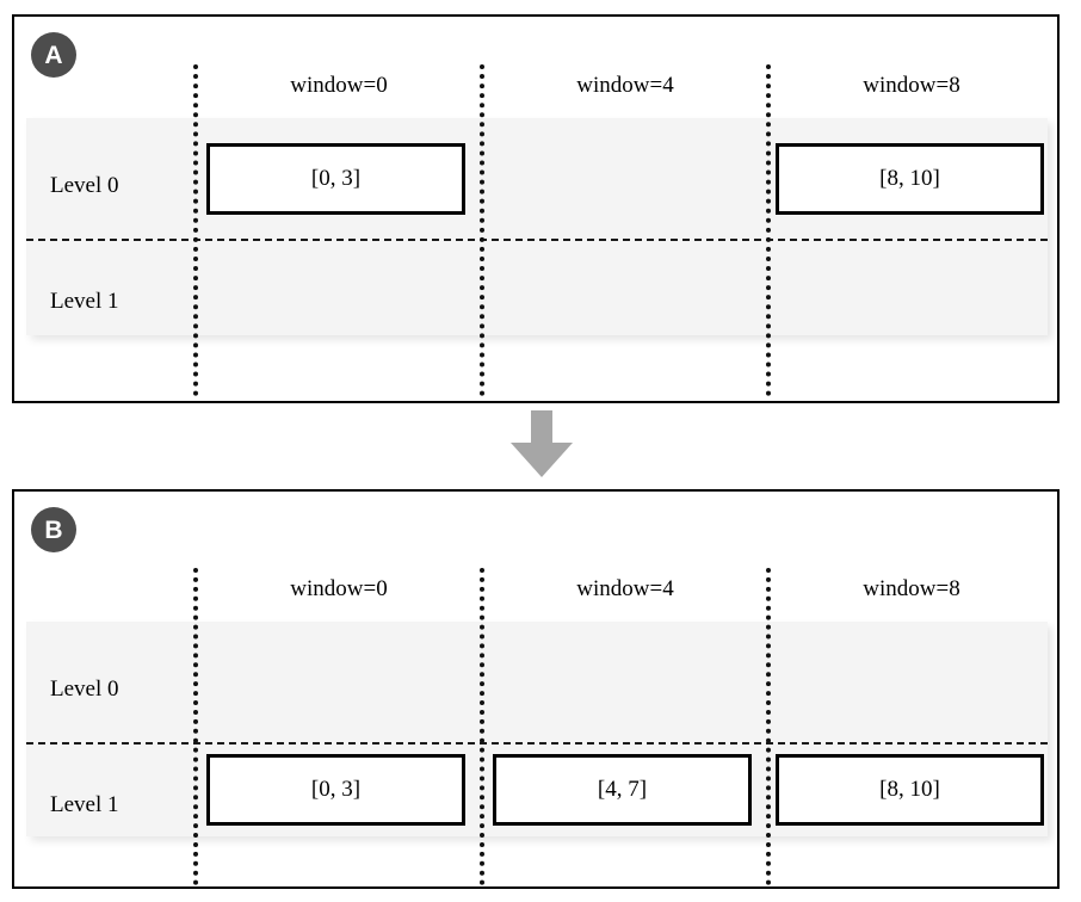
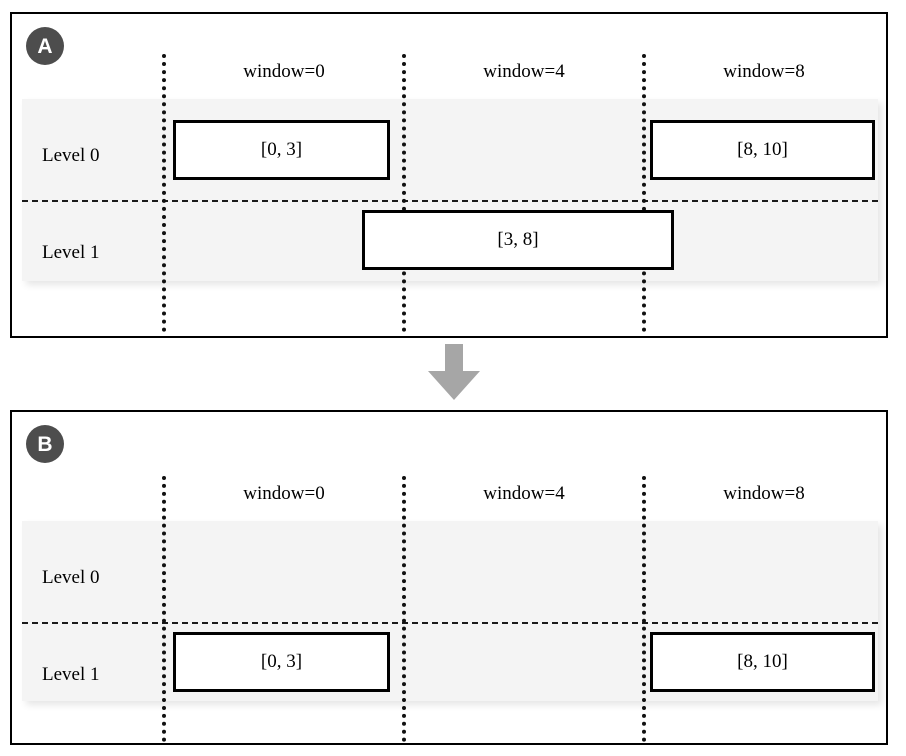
  A
  window=0
  window=4
  window=8
  Level 0
  Level 1
  [0, 3]
  [8, 10]
+ [3, 8]
  B
  window=0
  window=4
  window=8
  Level 0
  Level 1
  [0, 3]
- [4, 7]
  [8, 10]
